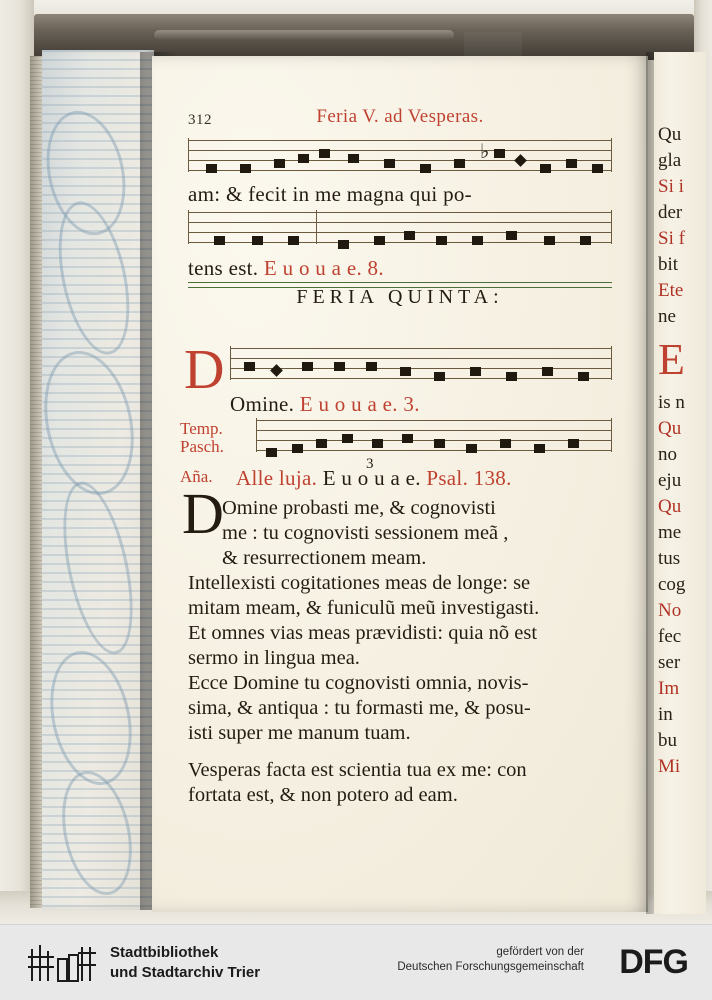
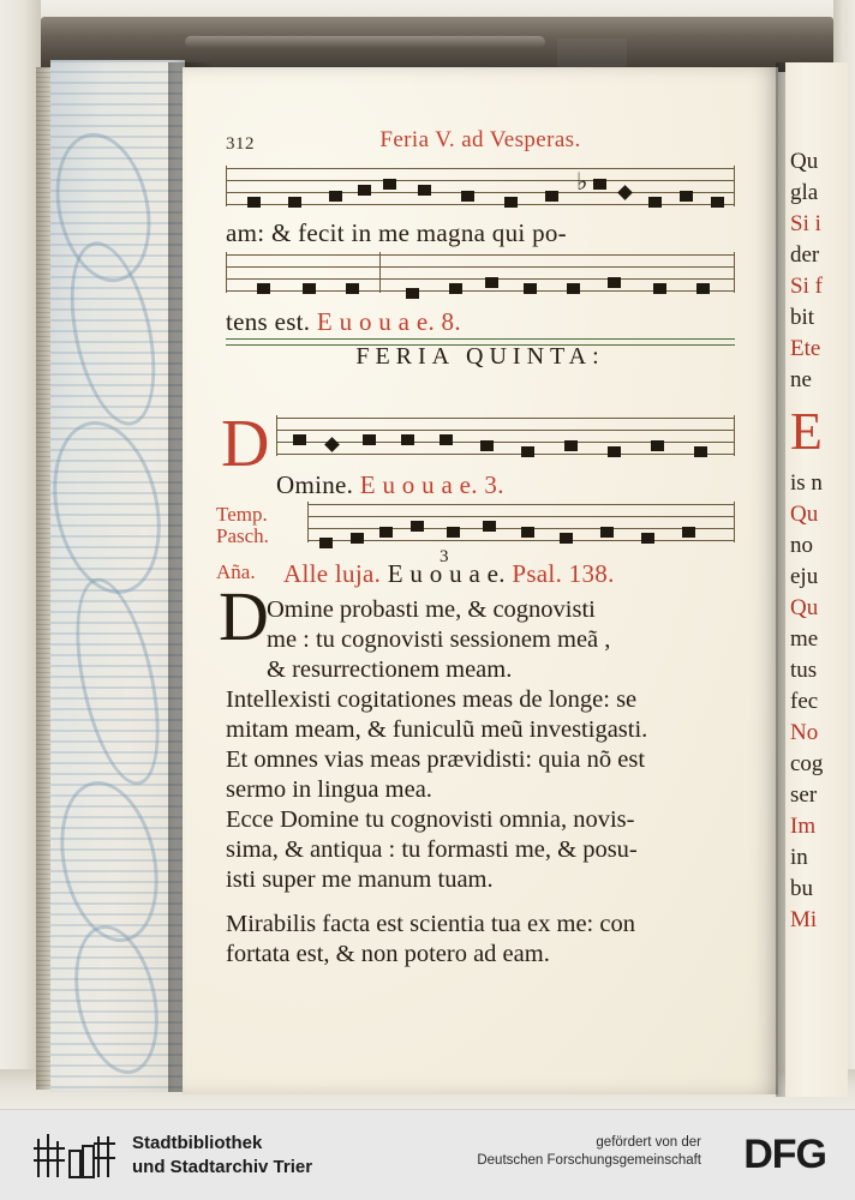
  312
  Feria V. ad Vesperas.
  ♭
  am: & fecit in me magna qui po-
  tens est. E u o u a e. 8.
  FERIA QUINTA:
  D
  Omine. E u o u a e. 3.
  Temp.
  Pasch.
  3
  Aña.
  Alle luja. E u o u a e. Psal. 138.
  D
  Omine probasti me, & cognovisti
  me : tu cognovisti sessionem meã ,
  & resurrectionem meam.
  Intellexisti cogitationes meas de longe: se
  mitam meam, & funiculũ meũ investigasti.
  Et omnes vias meas prævidisti: quia nõ est
  sermo in lingua mea.
  Ecce Domine tu cognovisti omnia, novis-
  sima, & antiqua : tu formasti me, & posu-
  isti super me manum tuam.
- Vesperas facta est scientia tua ex me: con
+ Mirabilis facta est scientia tua ex me: con
  fortata est, & non potero ad eam.
  Qu
  gla
  Si i
  der
  Si f
  bit
  Ete
  ne
  E
  is n
  Qu
  no
  eju
  Qu
  me
  tus
- cog
+ fec
  No
- fec
+ cog
  ser
  Im
  in
  bu
  Mi
  Stadtbibliothek
  und Stadtarchiv Trier
  gefördert von der
  Deutschen Forschungsgemeinschaft
  DFG
